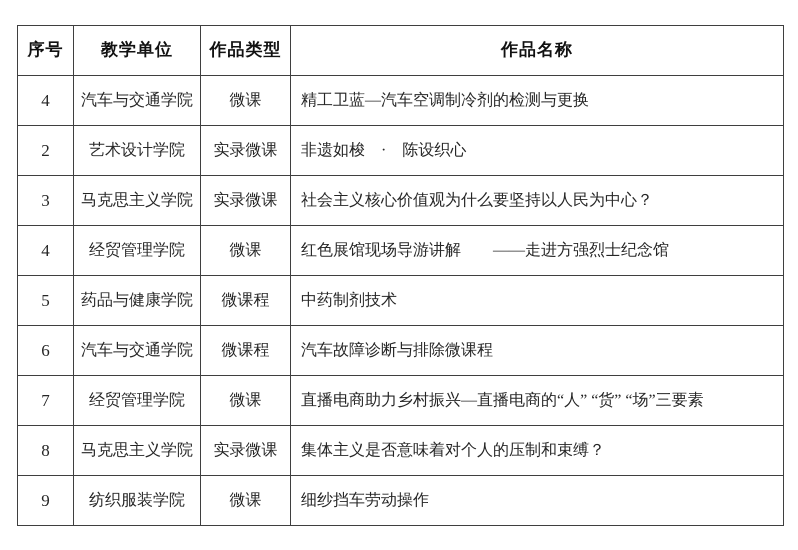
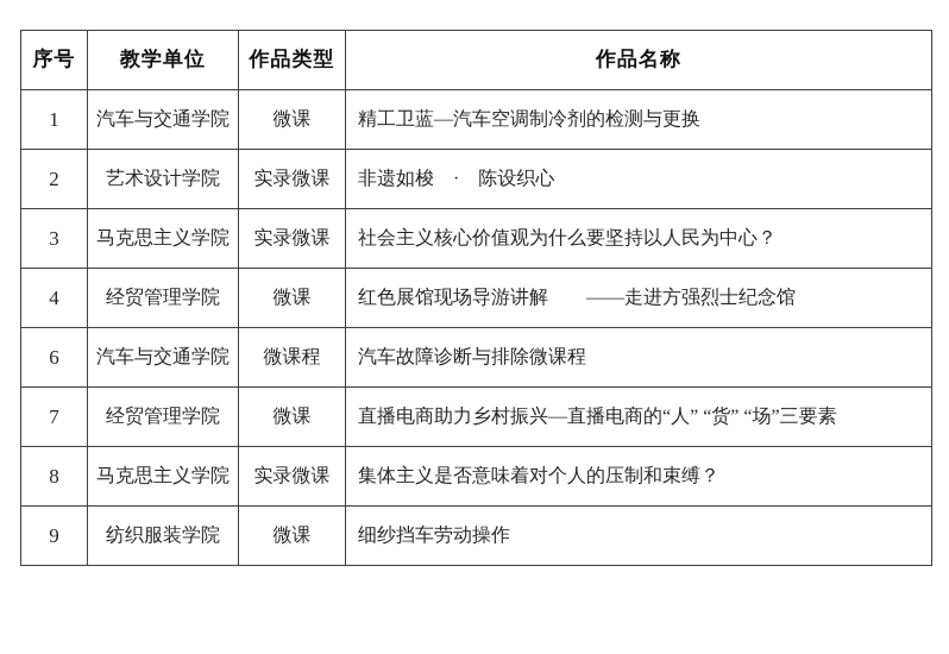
  序号	教学单位	作品类型	作品名称
- 4	汽车与交通学院	微课	精工卫蓝—汽车空调制冷剂的检测与更换
+ 1	汽车与交通学院	微课	精工卫蓝—汽车空调制冷剂的检测与更换
  2	艺术设计学院	实录微课	非遗如梭 · 陈设织心
  3	马克思主义学院	实录微课	社会主义核心价值观为什么要坚持以人民为中心？
  4	经贸管理学院	微课	红色展馆现场导游讲解 ——走进方强烈士纪念馆
- 5	药品与健康学院	微课程	中药制剂技术
  6	汽车与交通学院	微课程	汽车故障诊断与排除微课程
  7	经贸管理学院	微课	直播电商助力乡村振兴—直播电商的“人” “货” “场”三要素
  8	马克思主义学院	实录微课	集体主义是否意味着对个人的压制和束缚？
  9	纺织服装学院	微课	细纱挡车劳动操作
